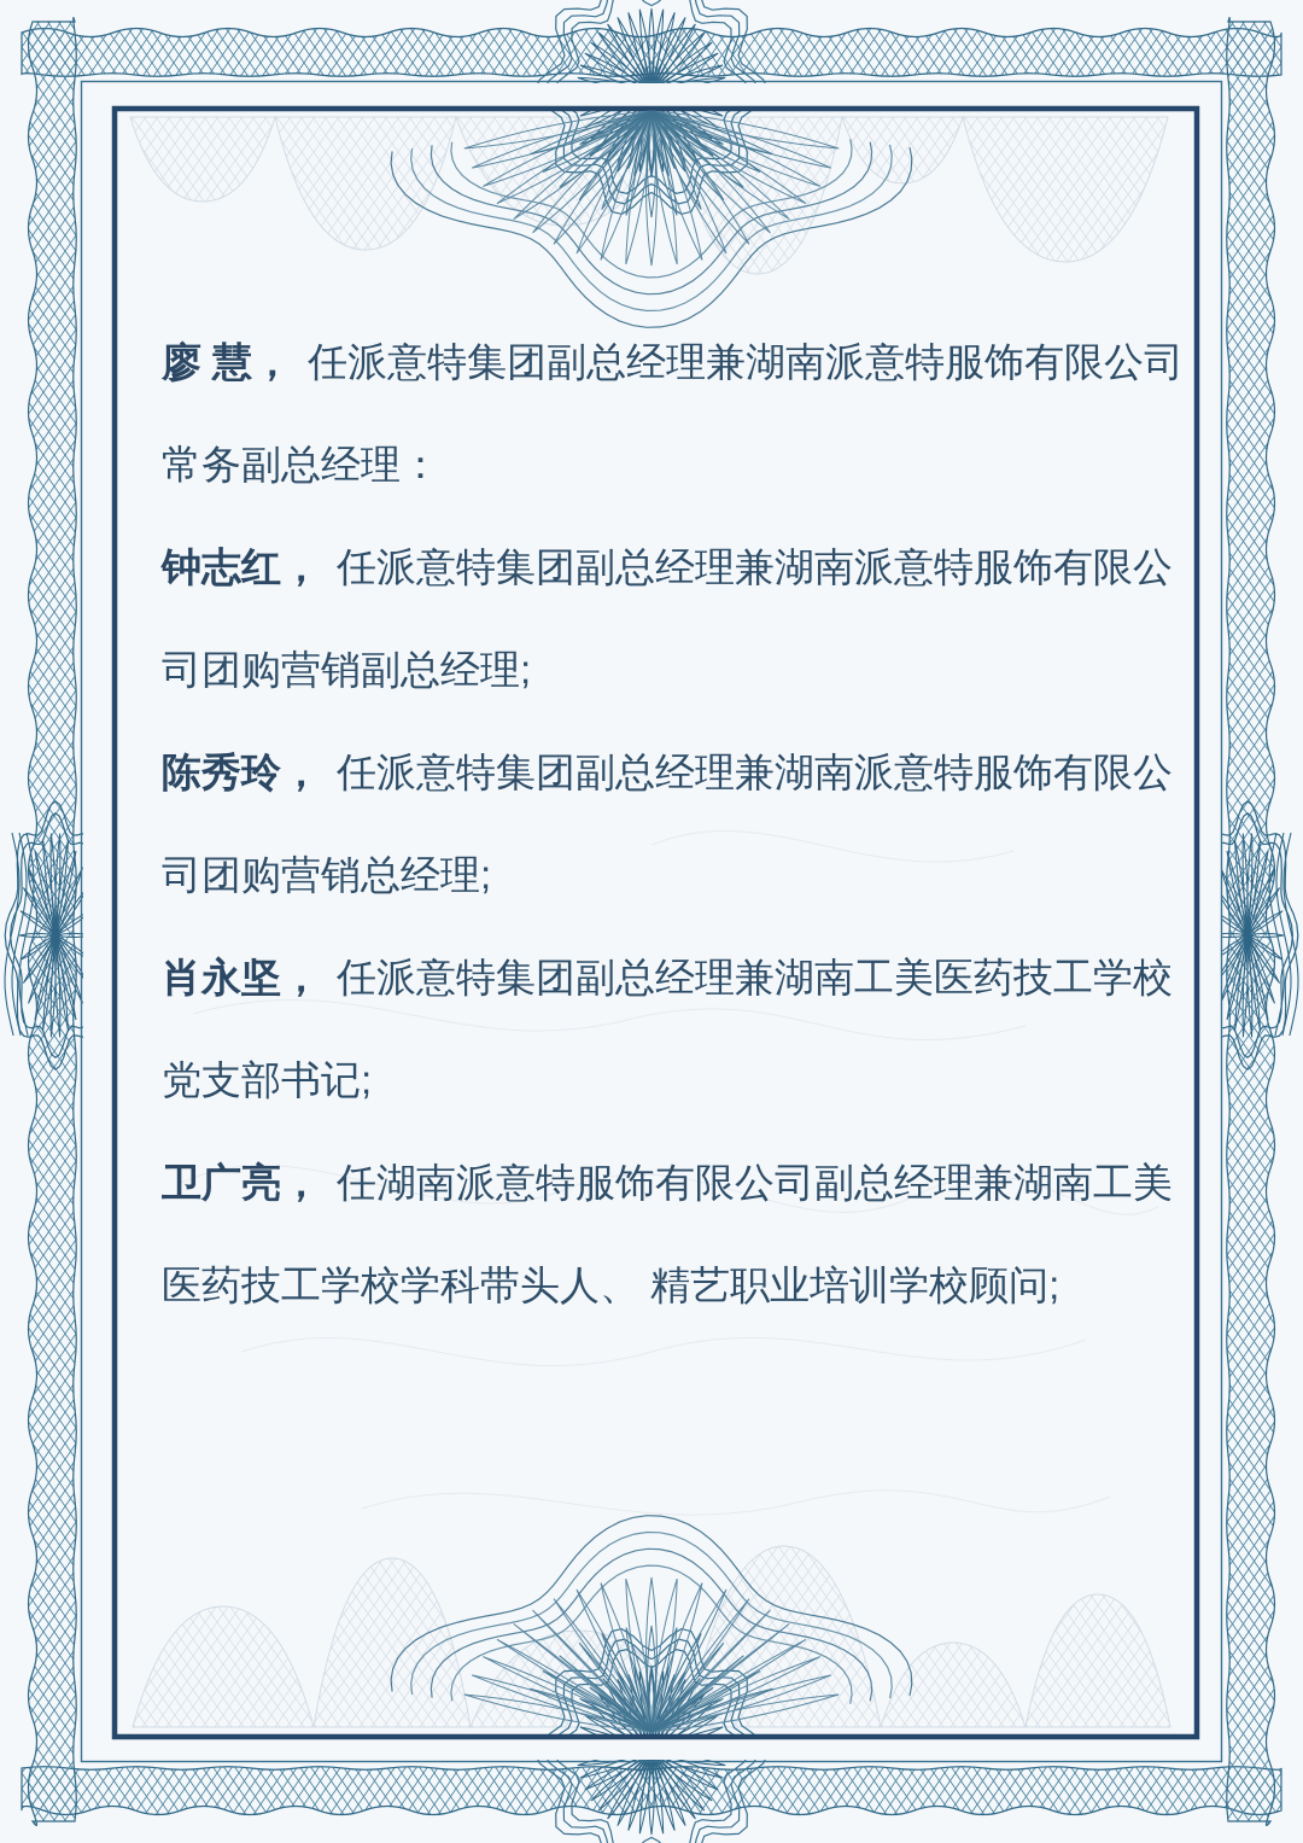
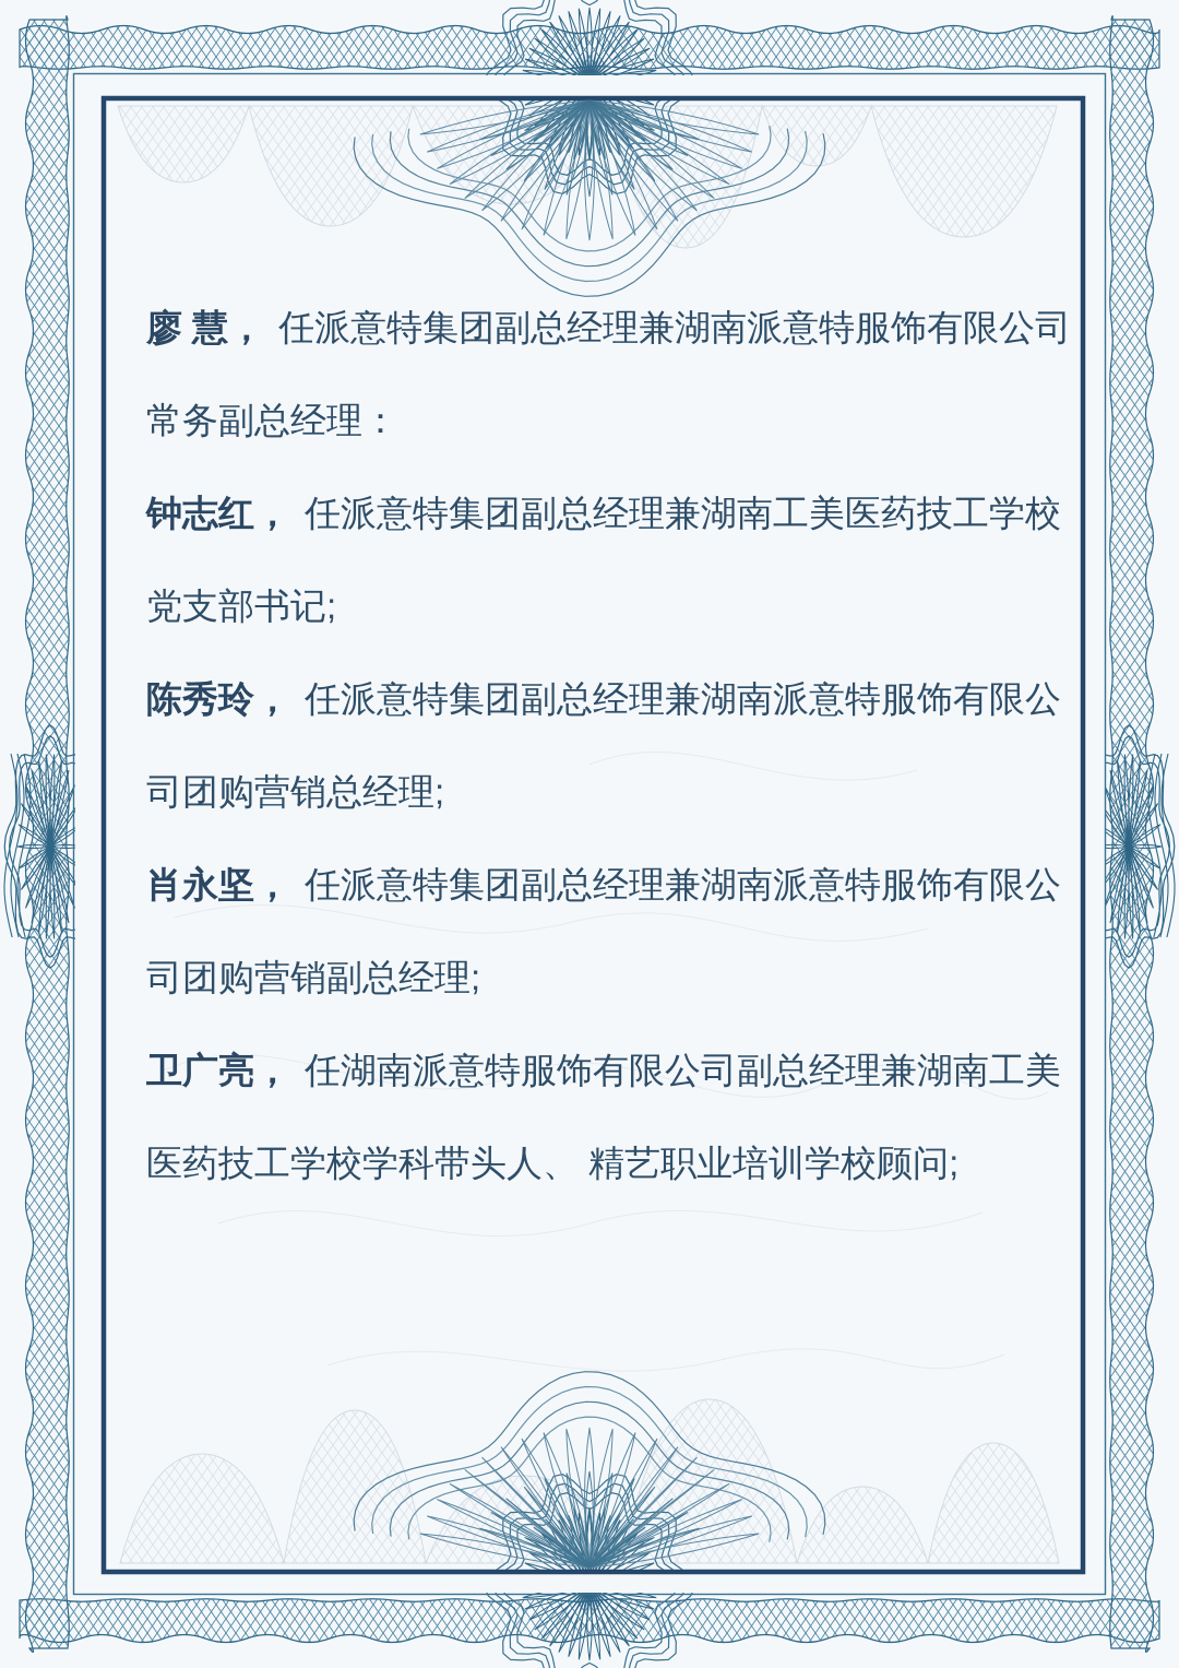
  廖 慧， 任派意特集团副总经理兼湖南派意特服饰有限公司常务副总经理：
- 钟志红， 任派意特集团副总经理兼湖南派意特服饰有限公司团购营销副总经理;
+ 钟志红， 任派意特集团副总经理兼湖南工美医药技工学校党支部书记;
  陈秀玲， 任派意特集团副总经理兼湖南派意特服饰有限公司团购营销总经理;
- 肖永坚， 任派意特集团副总经理兼湖南工美医药技工学校党支部书记;
+ 肖永坚， 任派意特集团副总经理兼湖南派意特服饰有限公司团购营销副总经理;
  卫广亮， 任湖南派意特服饰有限公司副总经理兼湖南工美医药技工学校学科带头人、 精艺职业培训学校顾问;
